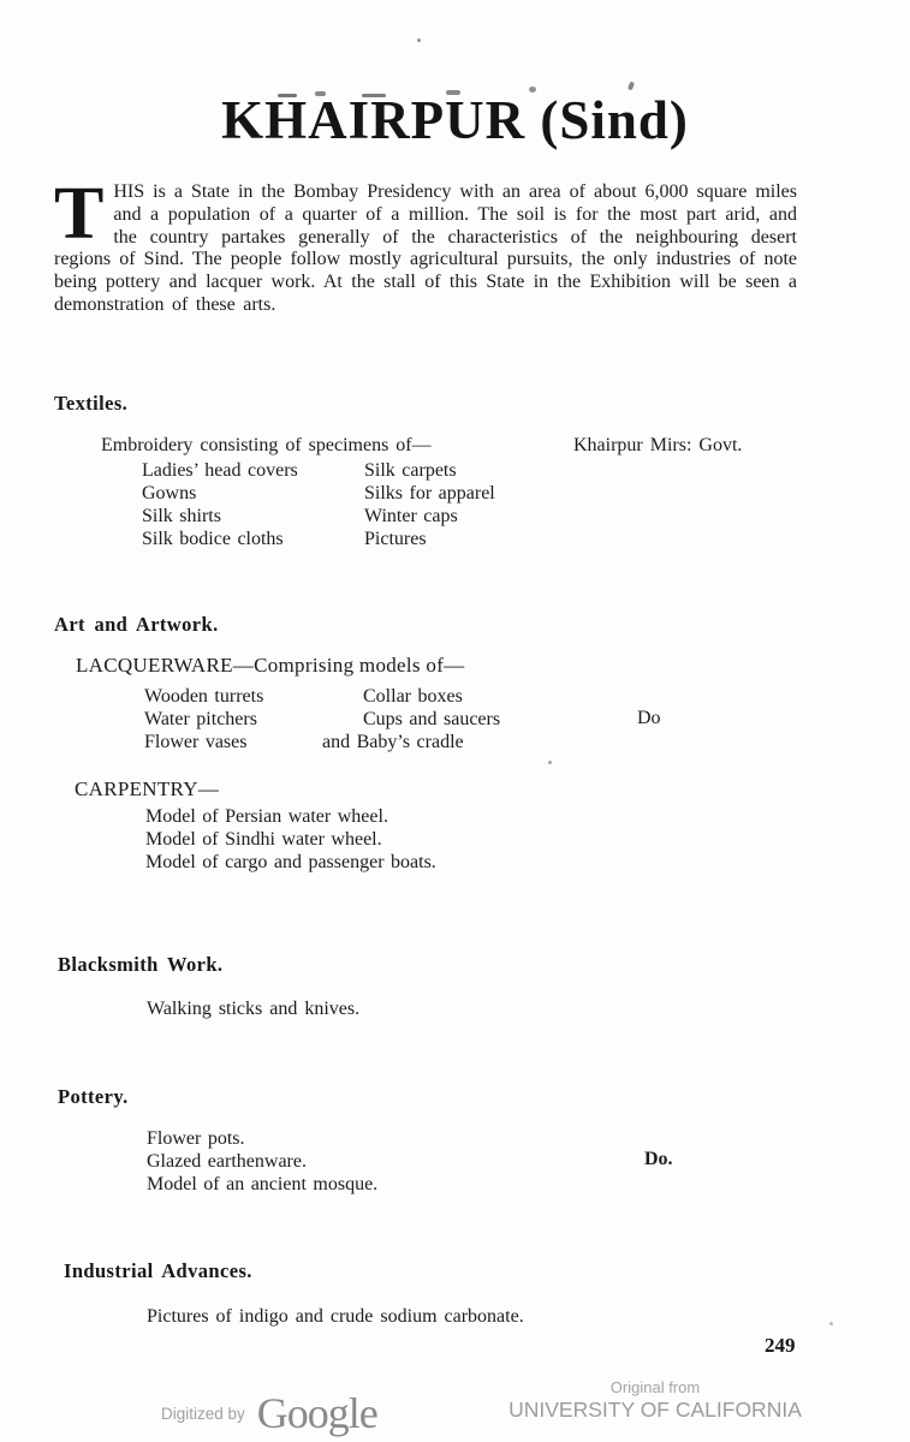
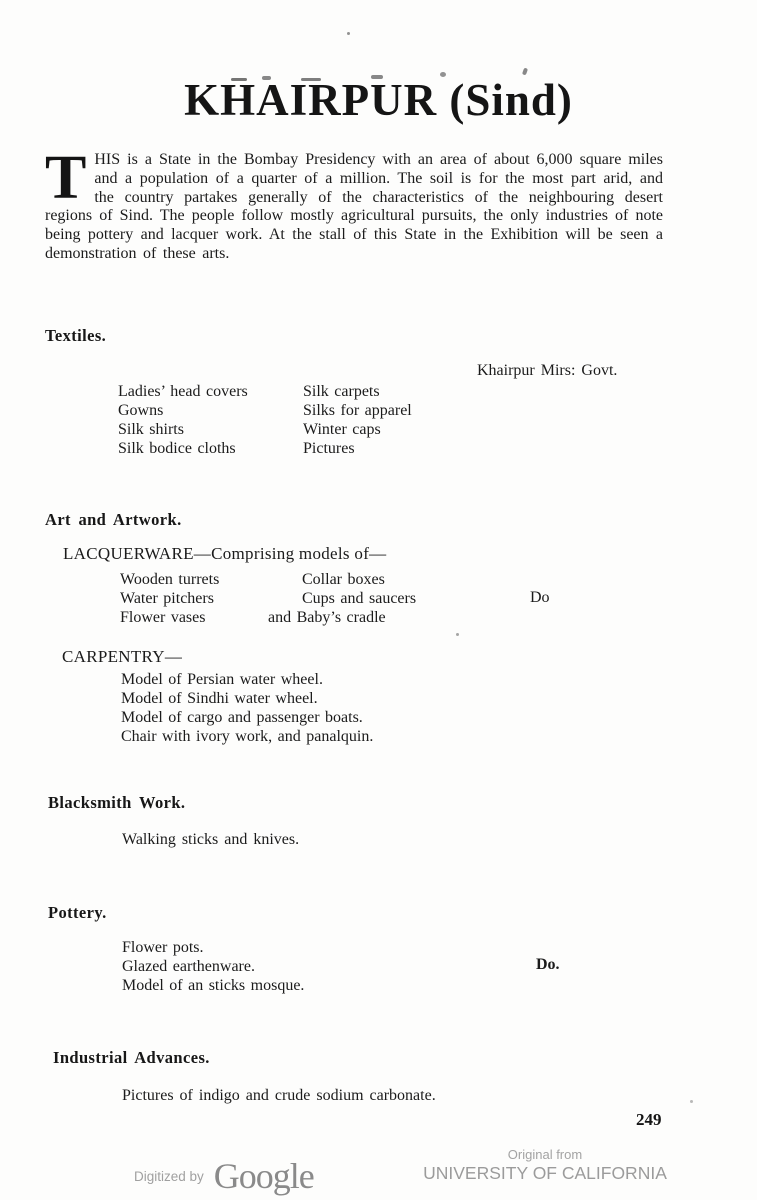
  KHAIRPUR (Sind)
  T
  HIS is a State in the Bombay Presidency with an area of about 6,000 square miles and a population of a quarter of a million. The soil is for the most part arid, and the country partakes generally of the characteristics of the neighbouring desert regions of Sind. The people follow mostly agricultural pursuits, the only industries of note being pottery and lacquer work. At the stall of this State in the Exhibition will be seen a demonstration of these arts.
  Textiles.
- Embroidery consisting of specimens of—
  Khairpur Mirs: Govt.
  Ladies’ head covers
  Silk carpets
  Gowns
  Silks for apparel
  Silk shirts
  Winter caps
  Silk bodice cloths
  Pictures
  Art and Artwork.
  LACQUERWARE—Comprising models of—
  Wooden turrets
  Collar boxes
  Water pitchers
  Cups and saucers
  Flower vases
  and Baby’s cradle
  Do
  CARPENTRY—
  Model of Persian water wheel.
  Model of Sindhi water wheel.
  Model of cargo and passenger boats.
+ Chair with ivory work, and panalquin.
  Blacksmith Work.
  Walking sticks and knives.
  Pottery.
  Flower pots.
  Glazed earthenware.
- Model of an ancient mosque.
+ Model of an sticks mosque.
  Do.
  Industrial Advances.
  Pictures of indigo and crude sodium carbonate.
  249
  Digitized by
  Google
  Original from
  UNIVERSITY OF CALIFORNIA
